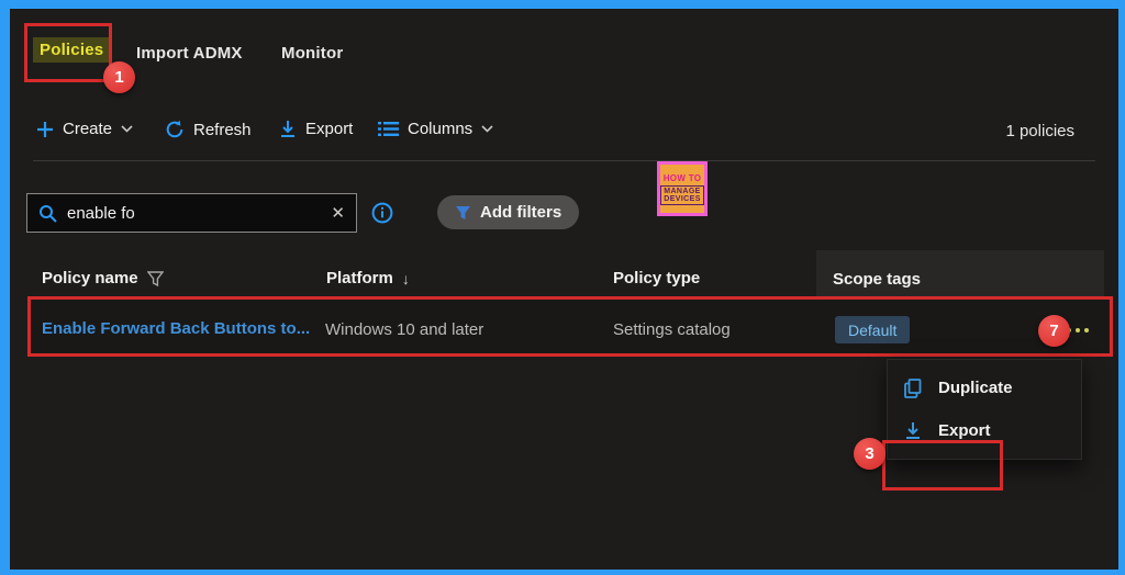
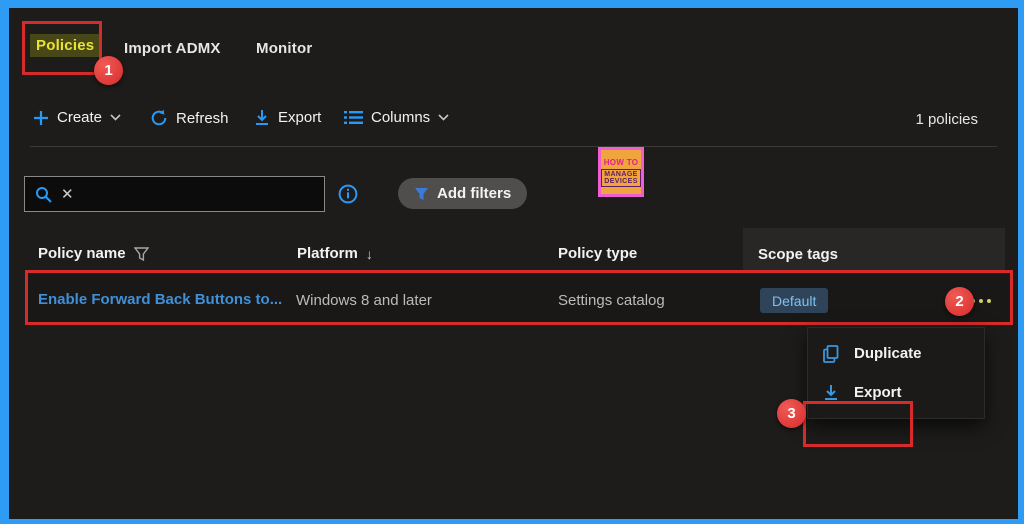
  Policies
  1
  Import ADMX
  Monitor
  Create
  Refresh
  Export
  Columns
  1 policies
- enable fo
  ✕
  Add filters
  HOW TO
  Policy name
  Platform
  ↓
  Policy type
  Scope tags
  Enable Forward Back Buttons to...
- Windows 10 and later
+ Windows 8 and later
  Settings catalog
  Default
- 7
+ 2
  Duplicate
  Export
  3
